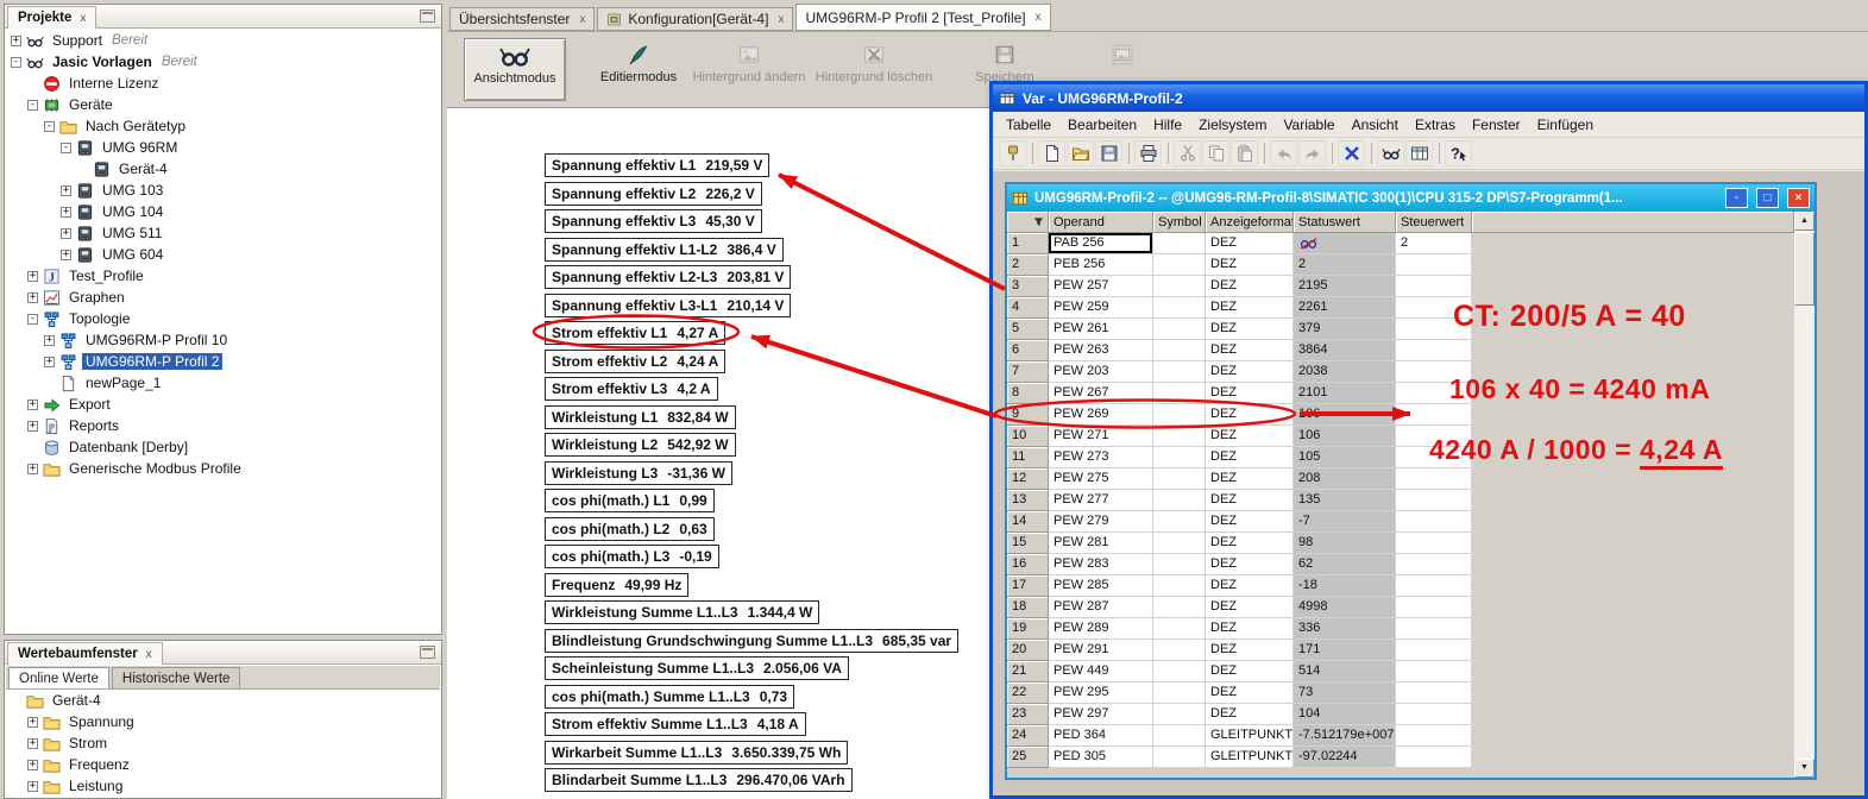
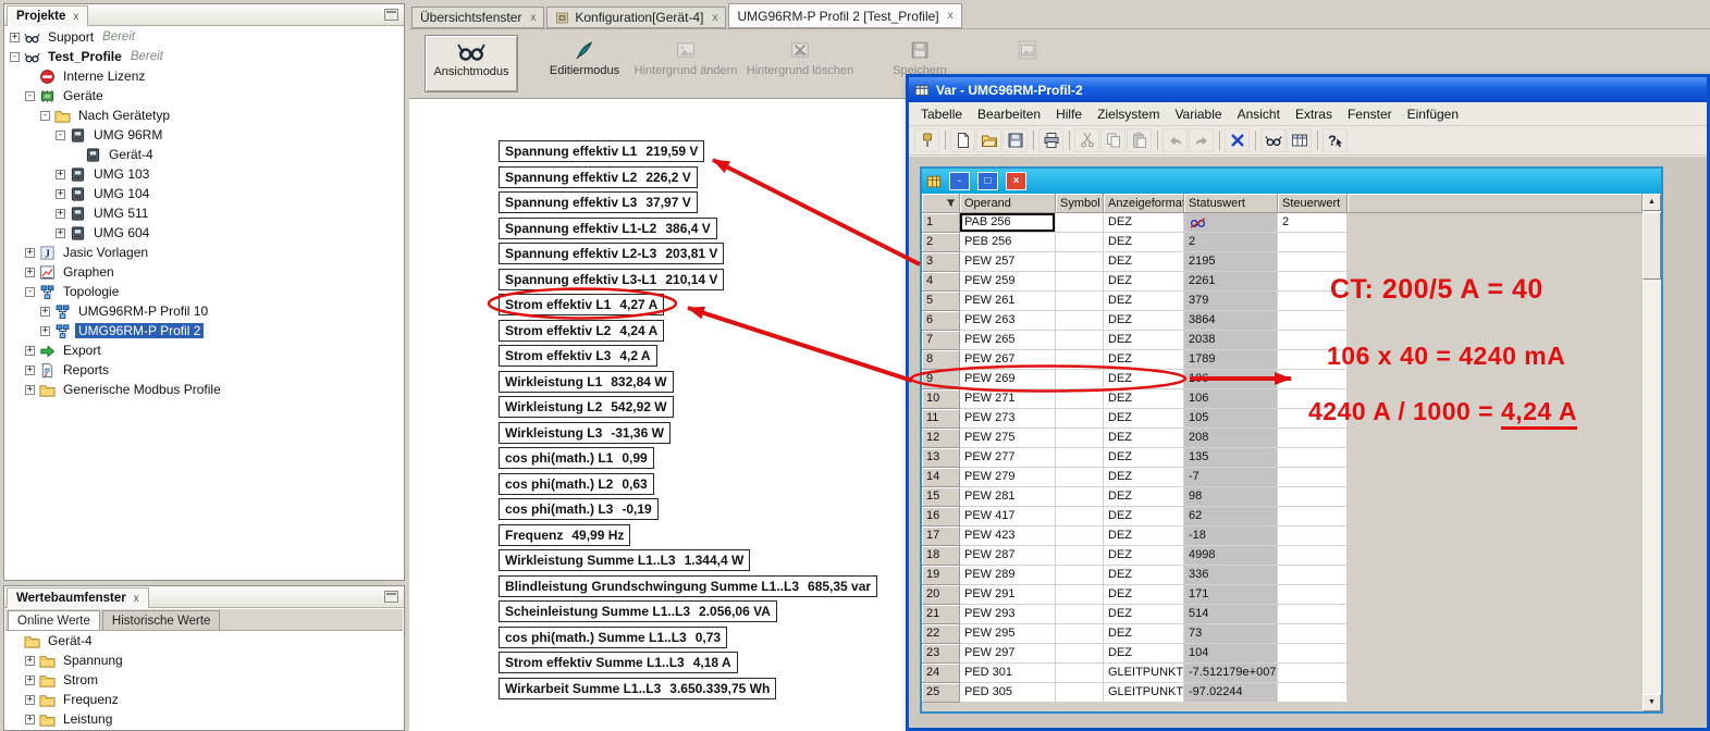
  Projekte
  x
  +
  Support
  Bereit
  -
- Jasic Vorlagen
+ Test_Profile
  Bereit
  Interne Lizenz
  -
  Geräte
  -
  Nach Gerätetyp
  -
  UMG 96RM
  Gerät-4
  +
  UMG 103
  +
  UMG 104
  +
  UMG 511
  +
  UMG 604
  +
- Test_Profile
+ Jasic Vorlagen
  +
  Graphen
  -
  Topologie
  +
  UMG96RM-P Profil 10
  +
  UMG96RM-P Profil 2
- newPage_1
  +
  Export
  +
  Reports
- Datenbank [Derby]
  +
  Generische Modbus Profile
  Wertebaumfenster
  x
  Online Werte
  Historische Werte
  Gerät-4
  +
  Spannung
  +
  Strom
  +
  Frequenz
  +
  Leistung
  Übersichtsfenster
  x
  Konfiguration[Gerät-4]
  x
  UMG96RM-P Profil 2 [Test_Profile]
  x
  Ansichtmodus
  Editiermodus
  Hintergrund ändern
  Hintergrund löschen
  Speichern
  Spannung effektiv L1
  219,59 V
  Spannung effektiv L2
  226,2 V
  Spannung effektiv L3
- 45,30 V
+ 37,97 V
  Spannung effektiv L1-L2
  386,4 V
  Spannung effektiv L2-L3
  203,81 V
  Spannung effektiv L3-L1
  210,14 V
  Strom effektiv L1
  4,27 A
  Strom effektiv L2
  4,24 A
  Strom effektiv L3
  4,2 A
  Wirkleistung L1
  832,84 W
  Wirkleistung L2
  542,92 W
  Wirkleistung L3
  -31,36 W
  cos phi(math.) L1
  0,99
  cos phi(math.) L2
  0,63
  cos phi(math.) L3
  -0,19
  Frequenz
  49,99 Hz
  Wirkleistung Summe L1..L3
  1.344,4 W
  Blindleistung Grundschwingung Summe L1..L3
  685,35 var
  Scheinleistung Summe L1..L3
  2.056,06 VA
  cos phi(math.) Summe L1..L3
  0,73
  Strom effektiv Summe L1..L3
  4,18 A
  Wirkarbeit Summe L1..L3
  3.650.339,75 Wh
- Blindarbeit Summe L1..L3
- 296.470,06 VArh
  Var - UMG96RM-Profil-2
  Tabelle
  Bearbeiten
  Hilfe
  Zielsystem
  Variable
  Ansicht
  Extras
  Fenster
  Einfügen
- UMG96RM-Profil-2 -- @UMG96-RM-Profil-8\SIMATIC 300(1)\CPU 315-2 DP\S7-Programm(1...
  -
  □
  ×
  Operand
  Symbol
  Anzeigeforma
  Statuswert
  Steuerwert
  1
  PAB 256
  DEZ
  2
  2
  PEB 256
  DEZ
  2
  3
  PEW 257
  DEZ
  2195
  4
  PEW 259
  DEZ
  2261
  5
  PEW 261
  DEZ
  379
  6
  PEW 263
  DEZ
  3864
  7
- PEW 203
+ PEW 265
  DEZ
  2038
  8
  PEW 267
  DEZ
- 2101
+ 1789
  9
  PEW 269
  DEZ
  10
  PEW 271
  DEZ
  106
  11
  PEW 273
  DEZ
  105
  12
  PEW 275
  DEZ
  208
  13
  PEW 277
  DEZ
  135
  14
  PEW 279
  DEZ
  -7
  15
  PEW 281
  DEZ
  98
  16
- PEW 283
+ PEW 417
  DEZ
  62
  17
- PEW 285
+ PEW 423
  DEZ
  -18
  18
  PEW 287
  DEZ
  4998
  19
  PEW 289
  DEZ
  336
  20
  PEW 291
  DEZ
  171
  21
- PEW 449
+ PEW 293
  DEZ
  514
  22
  PEW 295
  DEZ
  73
  23
  PEW 297
  DEZ
  104
  24
- PED 364
+ PED 301
  GLEITPUNKT
  -7.512179e+007
  25
  PED 305
  GLEITPUNKT
  -97.02244
  CT: 200/5 A = 40
  106 x 40 = 4240 mA
  4240 A / 1000 = 4,24 A
